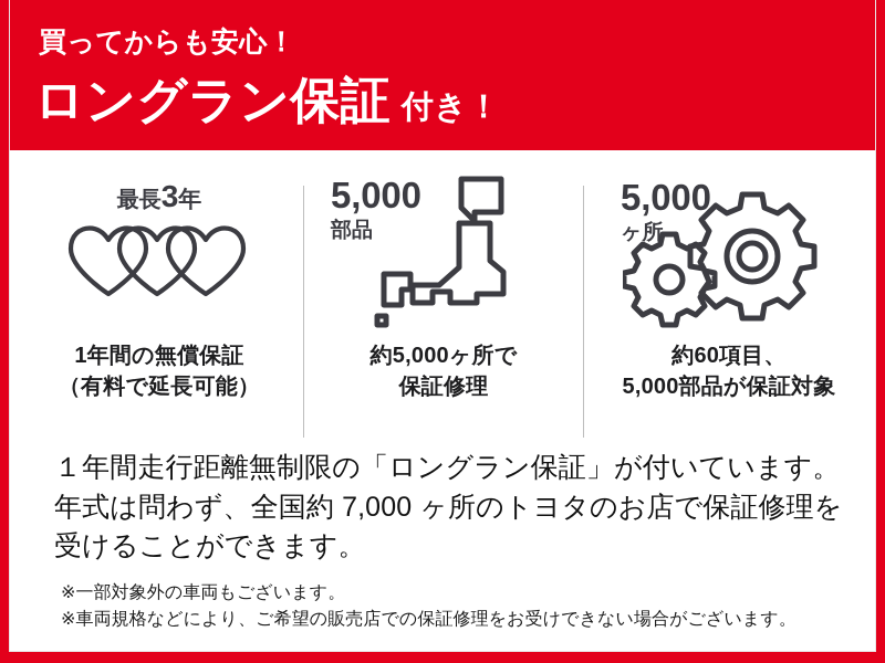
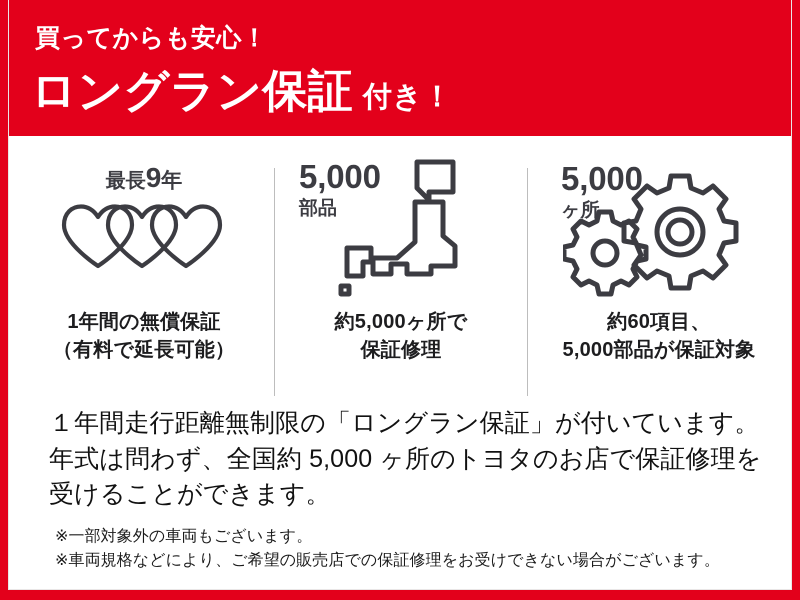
  買ってからも安心！
  ロングラン保証
  付き！
- 最長3年
+ 最長9年
  1年間の無償保証
  （有料で延長可能）
  5,000
  部品
  約5,000ヶ所で
  保証修理
  5,000
  ヶ所
  約60項目、
  5,000部品が保証対象
- １年間走行距離無制限の「ロングラン保証」が付いています。年式は問わず、全国約 7,000 ヶ所のトヨタのお店で保証修理を受けることができます。
+ １年間走行距離無制限の「ロングラン保証」が付いています。年式は問わず、全国約 5,000 ヶ所のトヨタのお店で保証修理を受けることができます。
  ※一部対象外の車両もございます。
  ※車両規格などにより、ご希望の販売店での保証修理をお受けできない場合がございます。
